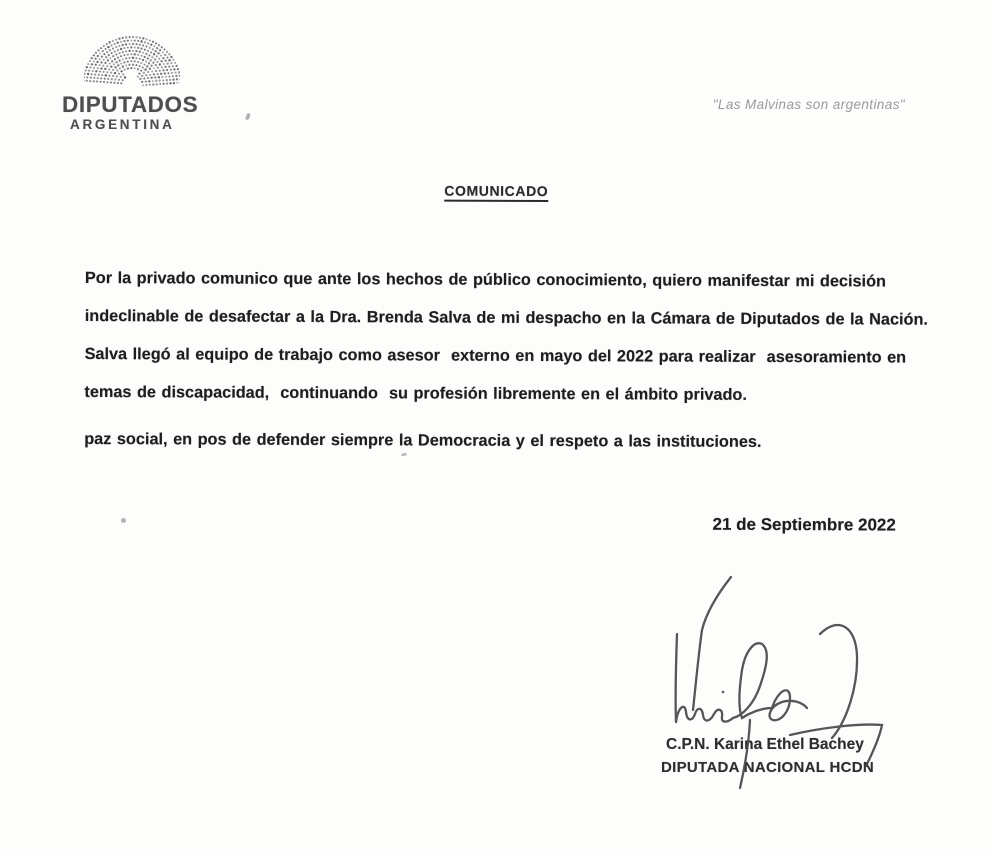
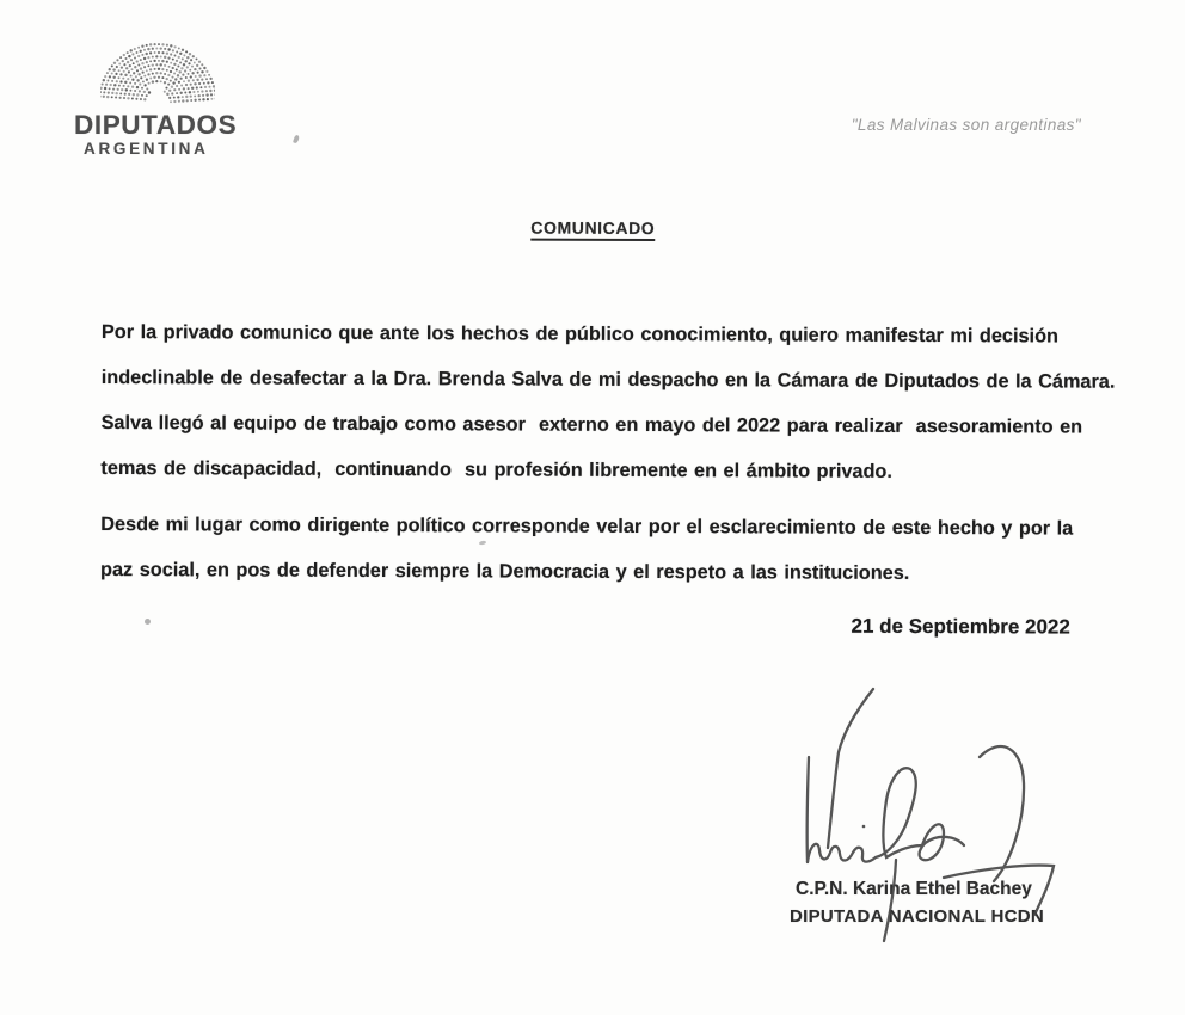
  DIPUTADOS
  ARGENTINA
  "Las Malvinas son argentinas"
  COMUNICADO
  Por la privado comunico que ante los hechos de público conocimiento, quiero manifestar mi decisión
- indeclinable de desafectar a la Dra. Brenda Salva de mi despacho en la Cámara de Diputados de la Nación.
+ indeclinable de desafectar a la Dra. Brenda Salva de mi despacho en la Cámara de Diputados de la Cámara.
  Salva llegó al equipo de trabajo como asesor externo en mayo del 2022 para realizar asesoramiento en
  temas de discapacidad, continuando su profesión libremente en el ámbito privado.
+ Desde mi lugar como dirigente político corresponde velar por el esclarecimiento de este hecho y por la
  paz social, en pos de defender siempre la Democracia y el respeto a las instituciones.
  21 de Septiembre 2022
  C.P.N. Karia Ethel Bachey
  DIPUTADA NACIONAL HCDN
